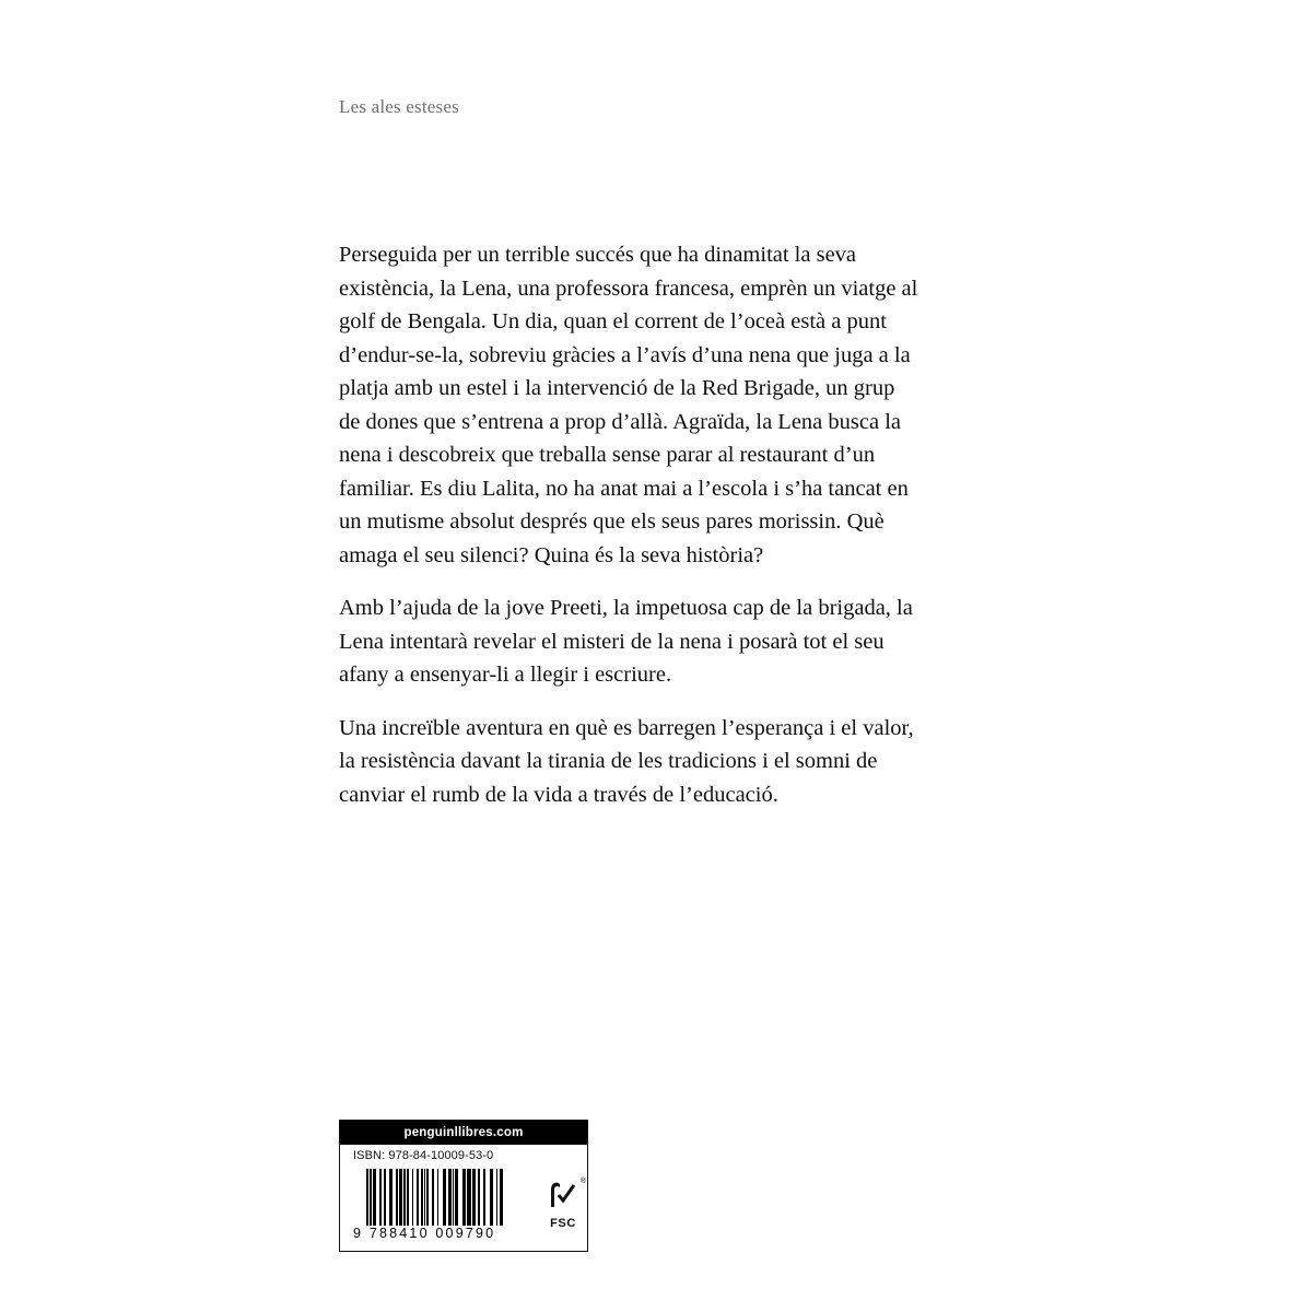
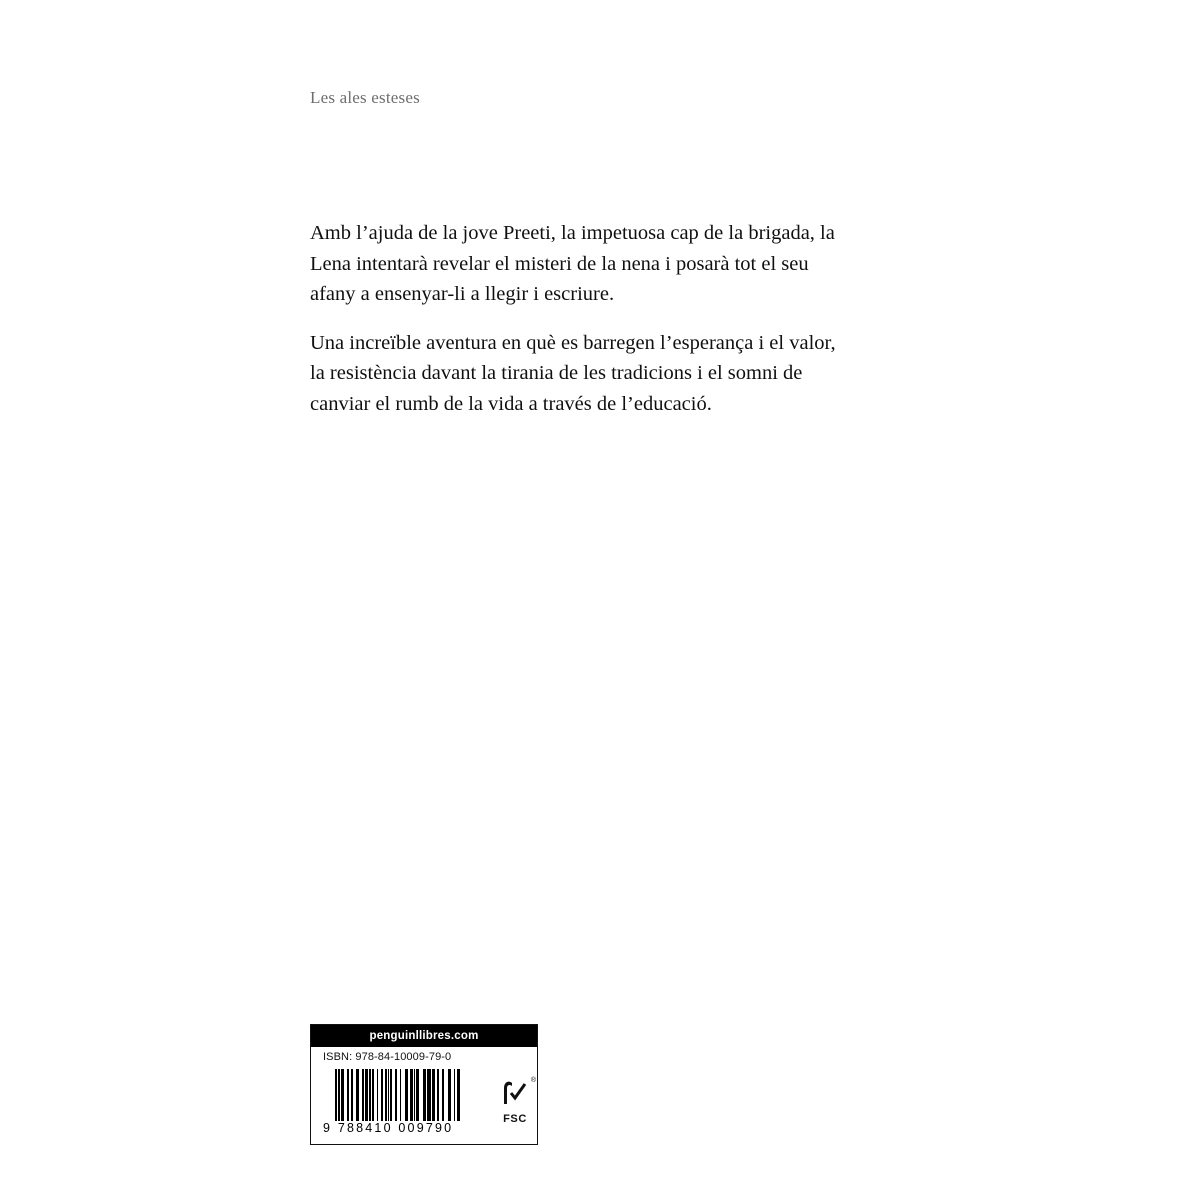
  Les ales esteses
- Perseguida per un terrible succés que ha dinamitat la seva existència, la Lena, una professora francesa, emprèn un viatge al golf de Bengala. Un dia, quan el corrent de l’oceà està a punt d’endur-se-la, sobreviu gràcies a l’avís d’una nena que juga a la platja amb un estel i la intervenció de la Red Brigade, un grup de dones que s’entrena a prop d’allà. Agraïda, la Lena busca la nena i descobreix que treballa sense parar al restaurant d’un familiar. Es diu Lalita, no ha anat mai a l’escola i s’ha tancat en un mutisme absolut després que els seus pares morissin. Què amaga el seu silenci? Quina és la seva història?
  Amb l’ajuda de la jove Preeti, la impetuosa cap de la brigada, la Lena intentarà revelar el misteri de la nena i posarà tot el seu afany a ensenyar-li a llegir i escriure.
  Una increïble aventura en què es barregen l’esperança i el valor, la resistència davant la tirania de les tradicions i el somni de canviar el rumb de la vida a través de l’educació.
  penguinllibres.com
- ISBN: 978-84-10009-53-0
+ ISBN: 978-84-10009-79-0
  9 788410 009790
  FSC
